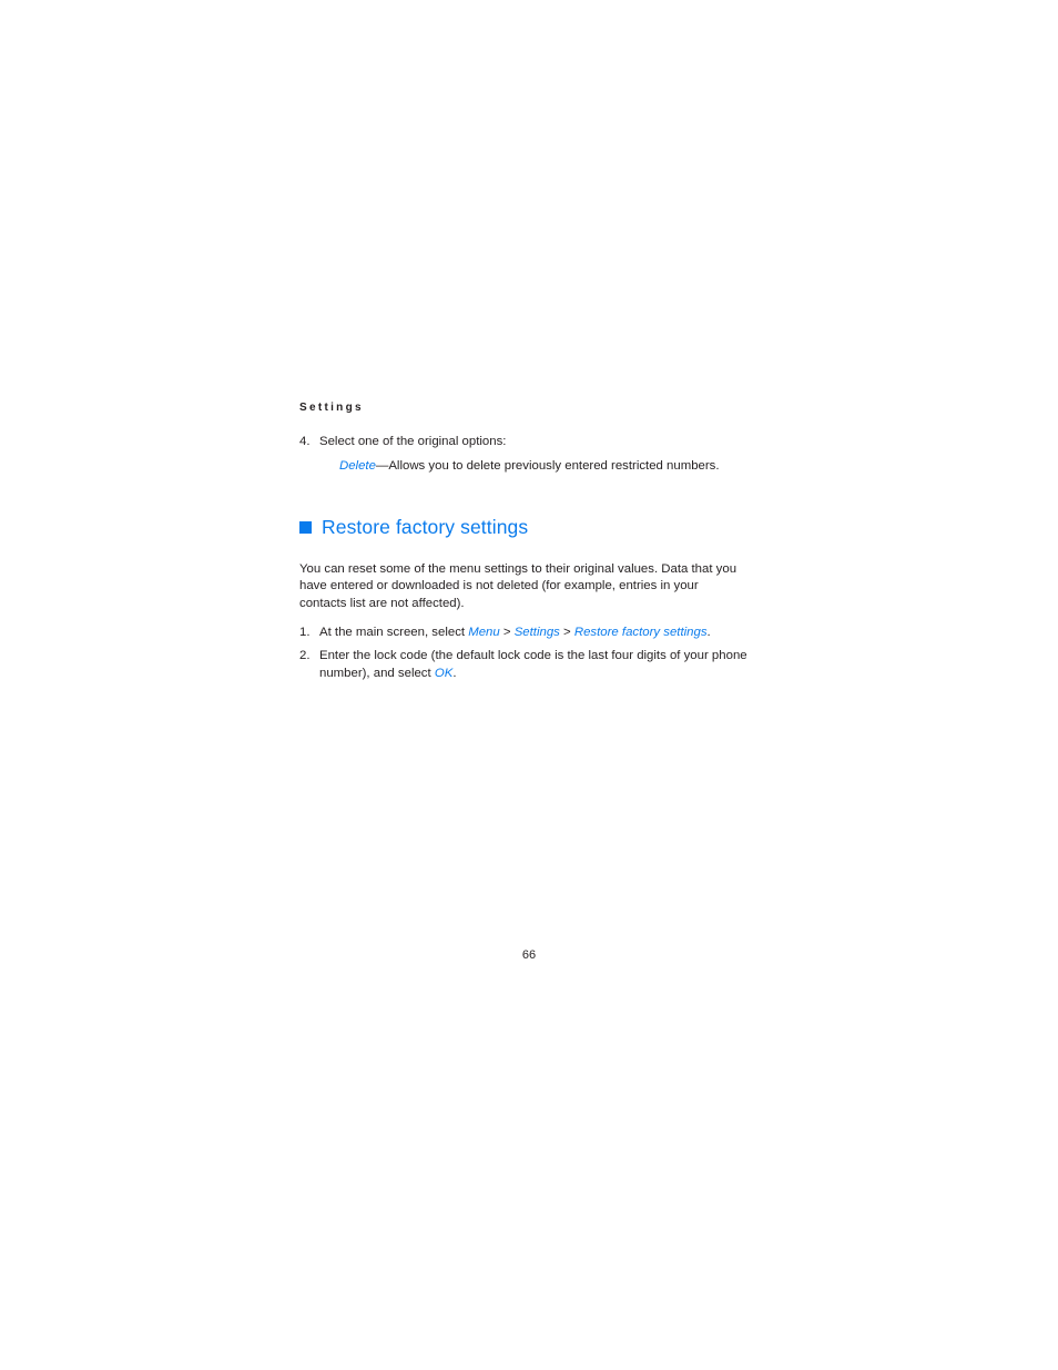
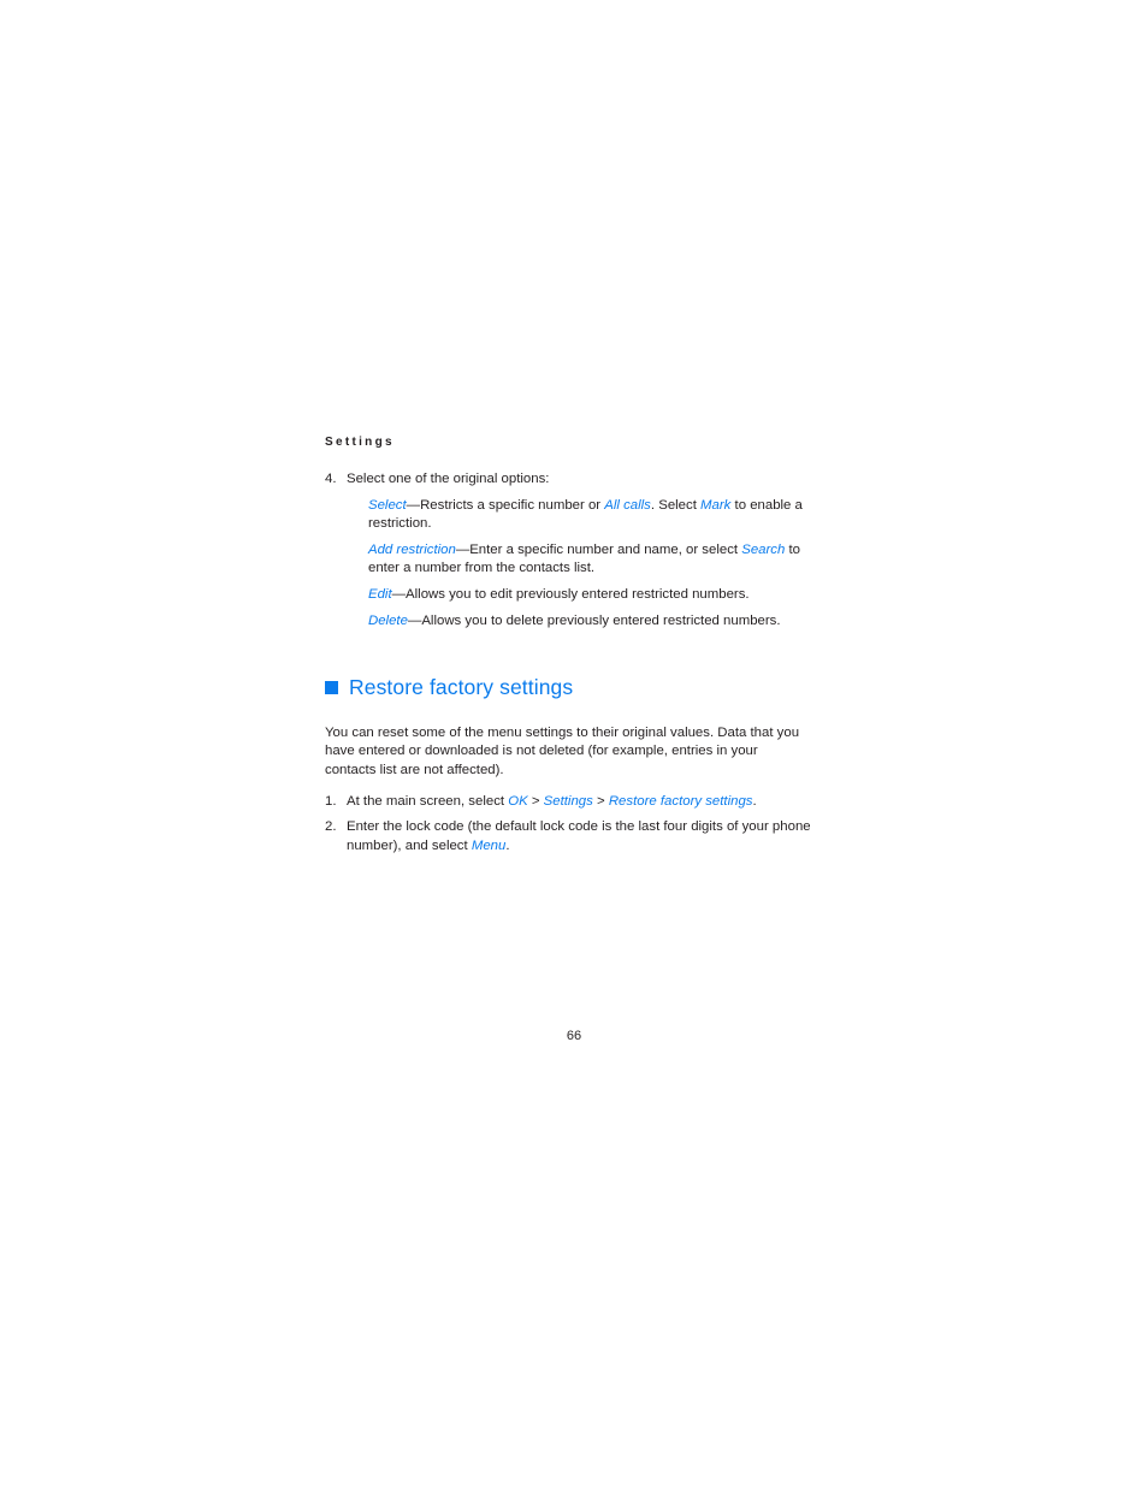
  Settings
  4.
  Select one of the original options:
+ Select—Restricts a specific number or All calls. Select Mark to enable a restriction.
+ Add restriction—Enter a specific number and name, or select Search to enter a number from the contacts list.
+ Edit—Allows you to edit previously entered restricted numbers.
  Delete—Allows you to delete previously entered restricted numbers.
  Restore factory settings
  You can reset some of the menu settings to their original values. Data that you have entered or downloaded is not deleted (for example, entries in your contacts list are not affected).
  1.
- At the main screen, select Menu > Settings > Restore factory settings.
+ At the main screen, select OK > Settings > Restore factory settings.
  2.
- Enter the lock code (the default lock code is the last four digits of your phone number), and select OK.
+ Enter the lock code (the default lock code is the last four digits of your phone number), and select Menu.
  66
